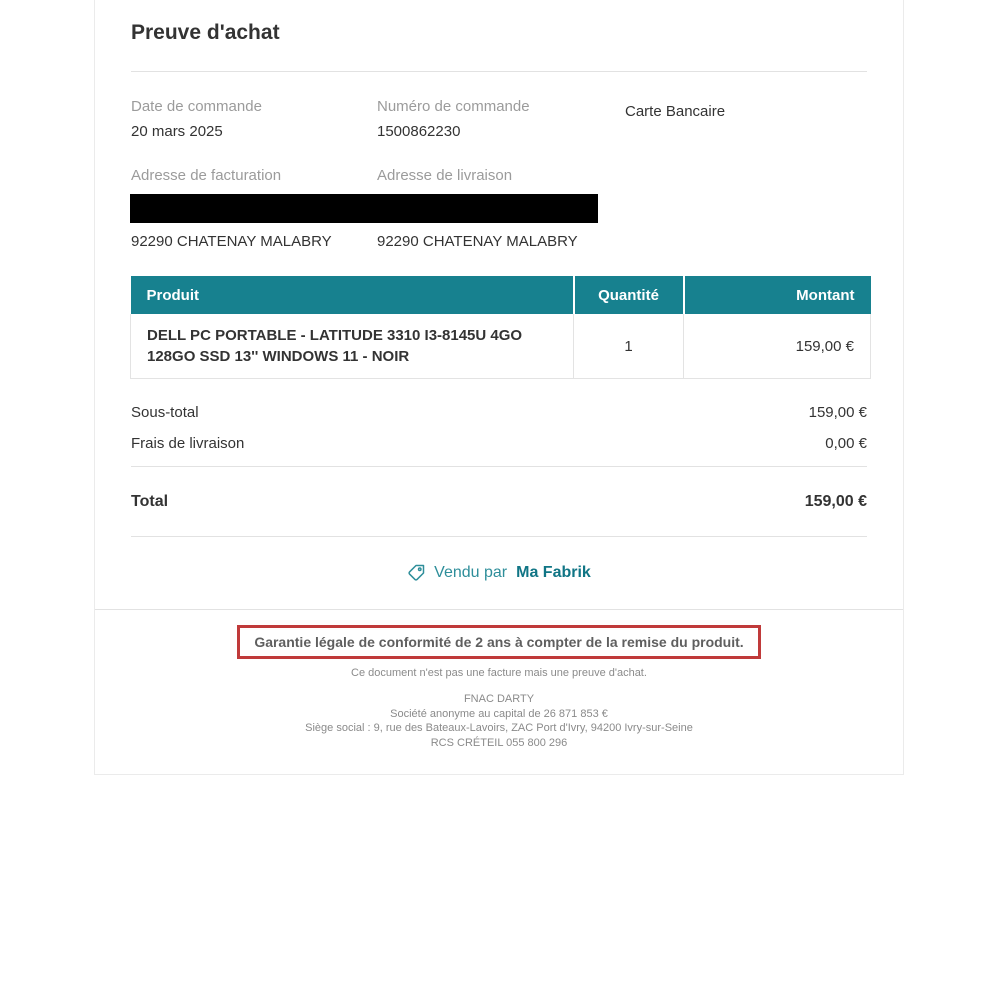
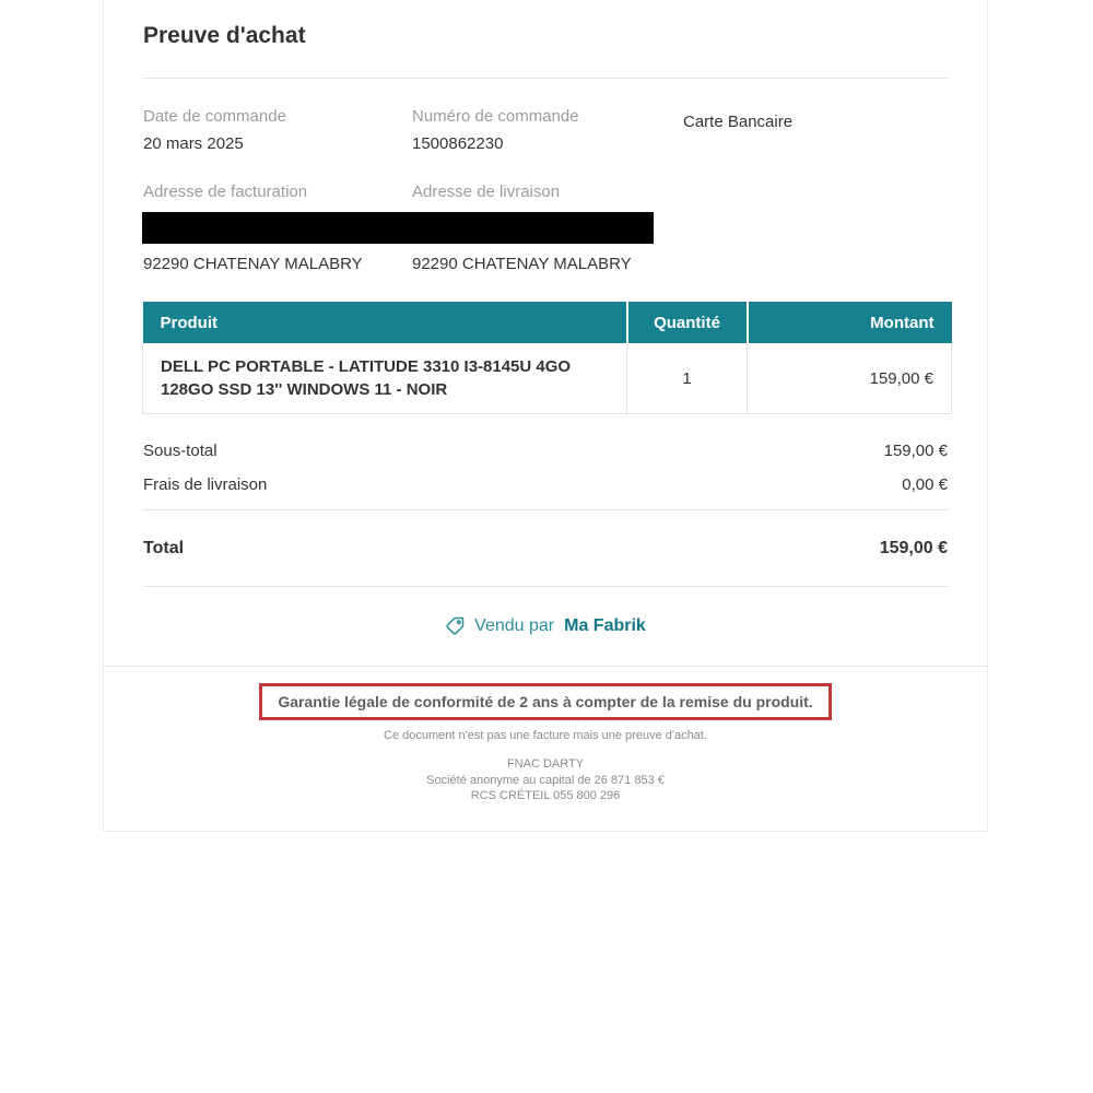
  Preuve d'achat
  Date de commande
  20 mars 2025
  Numéro de commande
  1500862230
  Carte Bancaire
  Adresse de facturation
  Adresse de livraison
  92290 CHATENAY MALABRY
  92290 CHATENAY MALABRY
  Produit	Quantité	Montant
  DELL PC PORTABLE - LATITUDE 3310 I3-8145U 4GO 128GO SSD 13'' WINDOWS 11 - NOIR	1	159,00 €
  Sous-total
  159,00 €
  Frais de livraison
  0,00 €
  Total
  159,00 €
  Vendu par
  Ma Fabrik
  Garantie légale de conformité de 2 ans à compter de la remise du produit.
  Ce document n'est pas une facture mais une preuve d'achat.
  FNAC DARTY
  Société anonyme au capital de 26 871 853 €
- Siège social : 9, rue des Bateaux-Lavoirs, ZAC Port d'Ivry, 94200 Ivry-sur-Seine
  RCS CRÉTEIL 055 800 296
